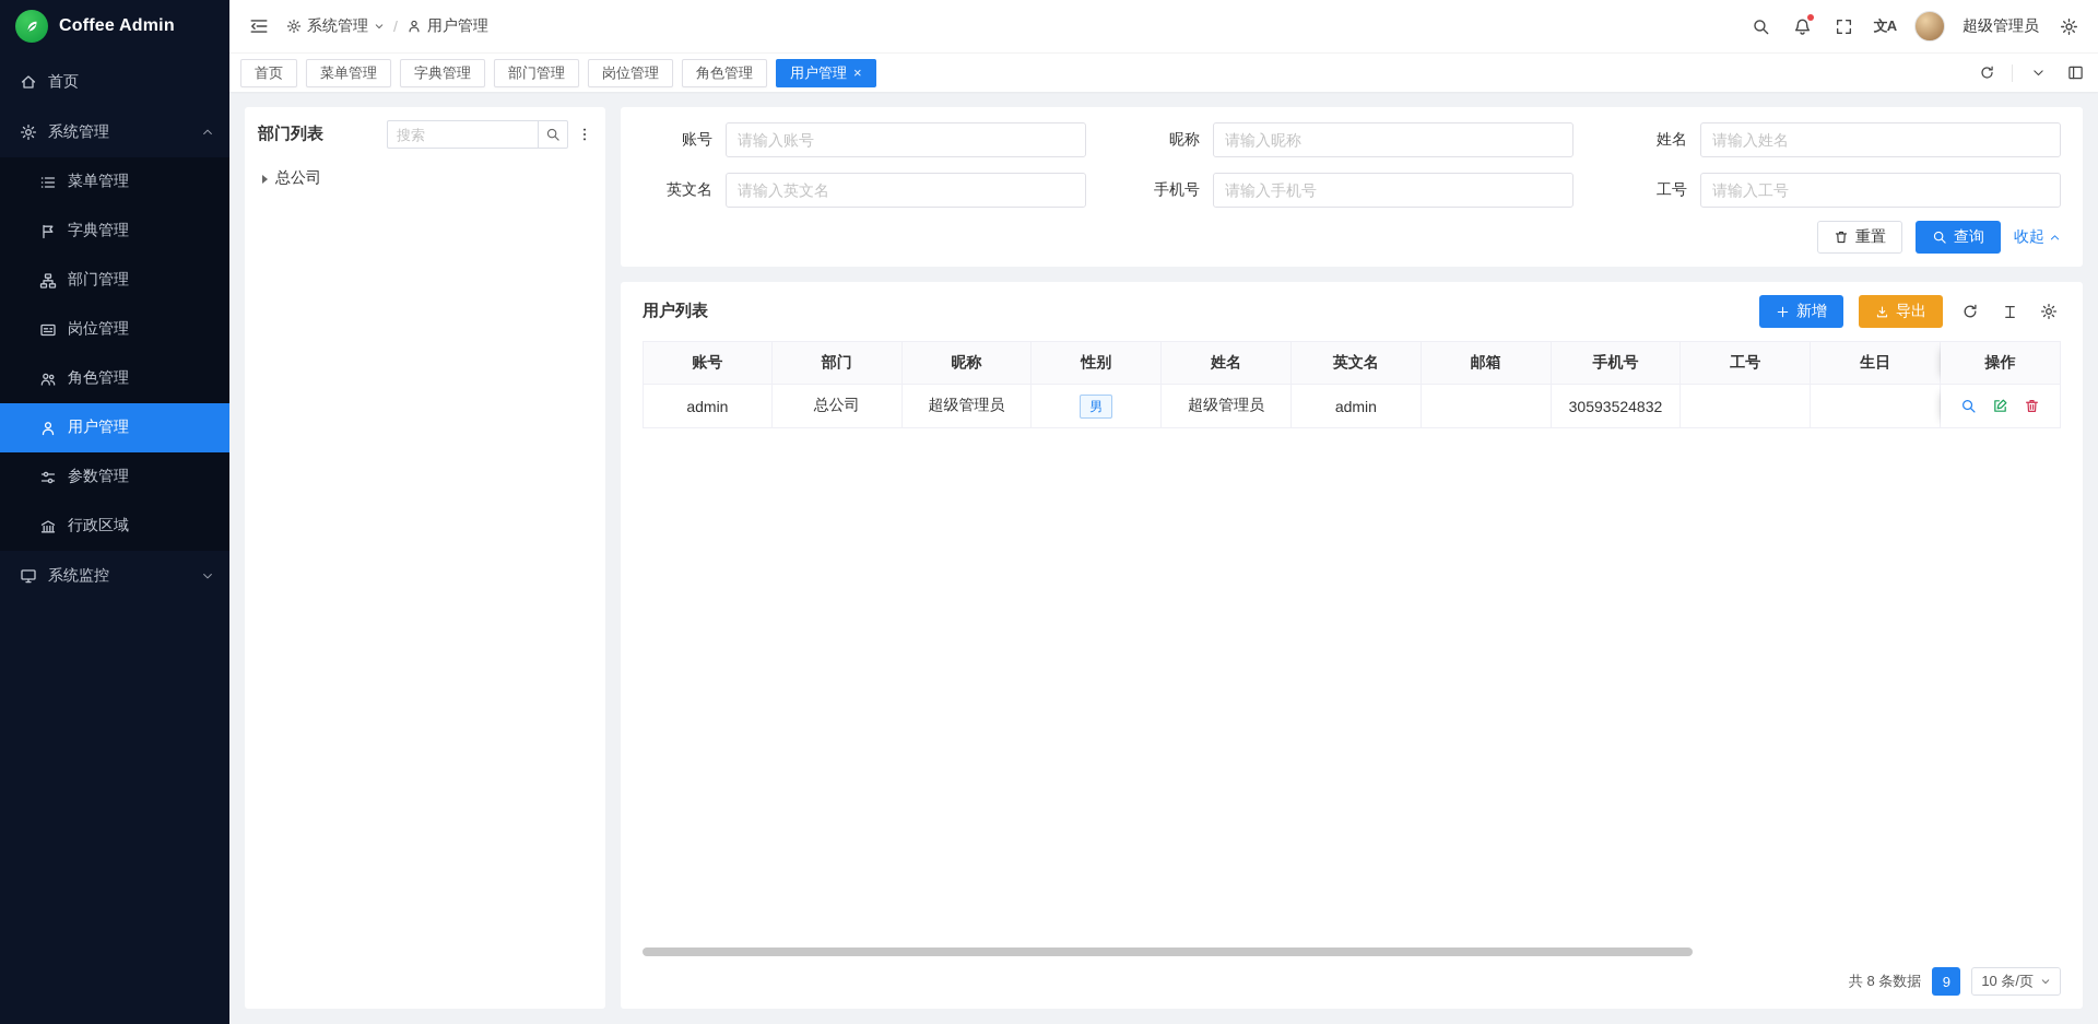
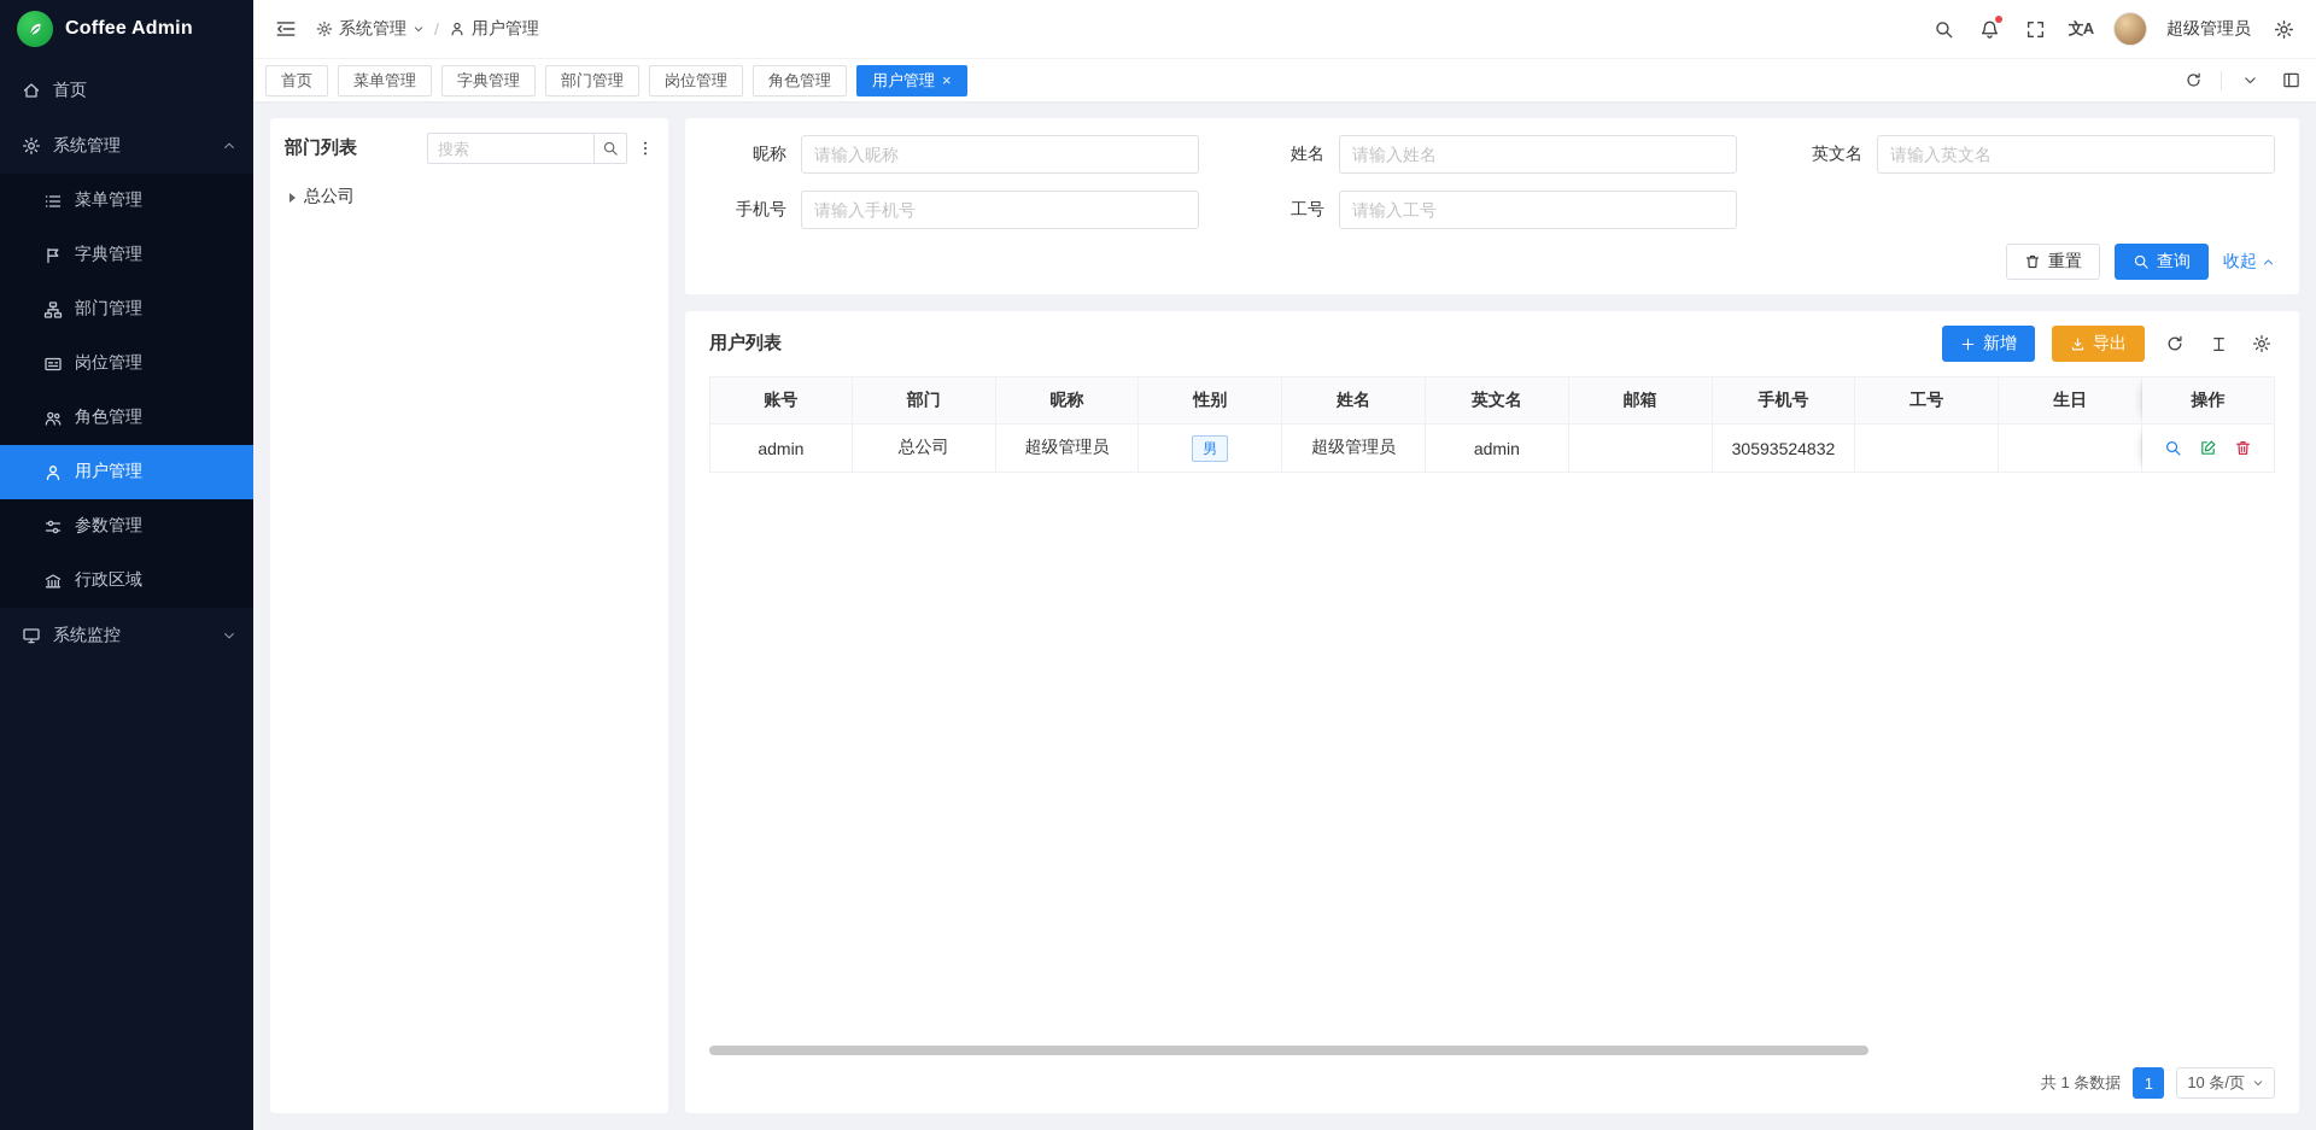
  Coffee Admin
  首页
  系统管理
  菜单管理
  字典管理
  部门管理
  岗位管理
  角色管理
  用户管理
  参数管理
  行政区域
  系统监控
  系统管理
  /
  用户管理
  文A
  超级管理员
  首页
  菜单管理
  字典管理
  部门管理
  岗位管理
  角色管理
  用户管理
  ×
  部门列表
  搜索
  总公司
- 账号
- 请输入账号
  昵称
  请输入昵称
  姓名
  请输入姓名
  英文名
  请输入英文名
  手机号
  请输入手机号
  工号
  请输入工号
  重置
  查询
  收起
  用户列表
  新增
  导出
  账号	部门	昵称	性别	姓名	英文名	邮箱	手机号	工号	生日	操作
  admin	总公司	超级管理员	男	超级管理员	admin		30593524832
- 共 8 条数据
+ 共 1 条数据
- 9
+ 1
  10 条/页
